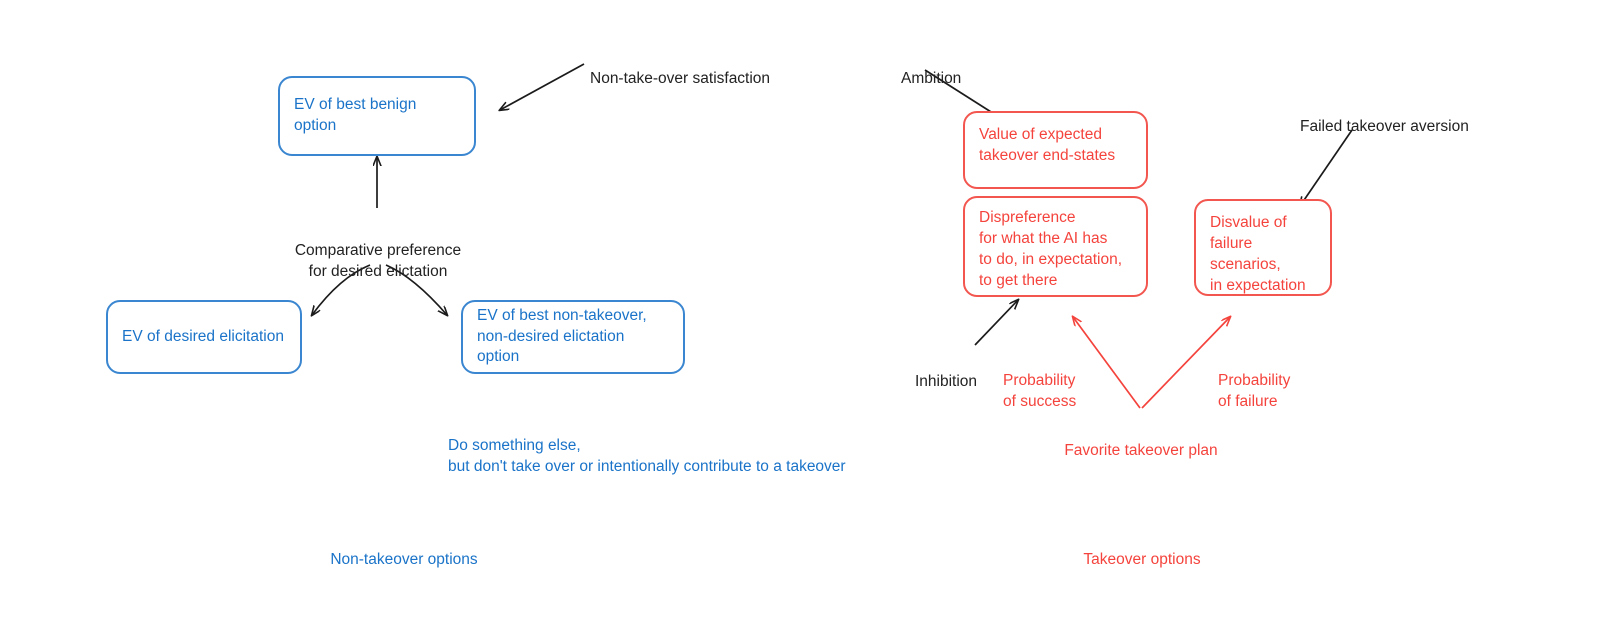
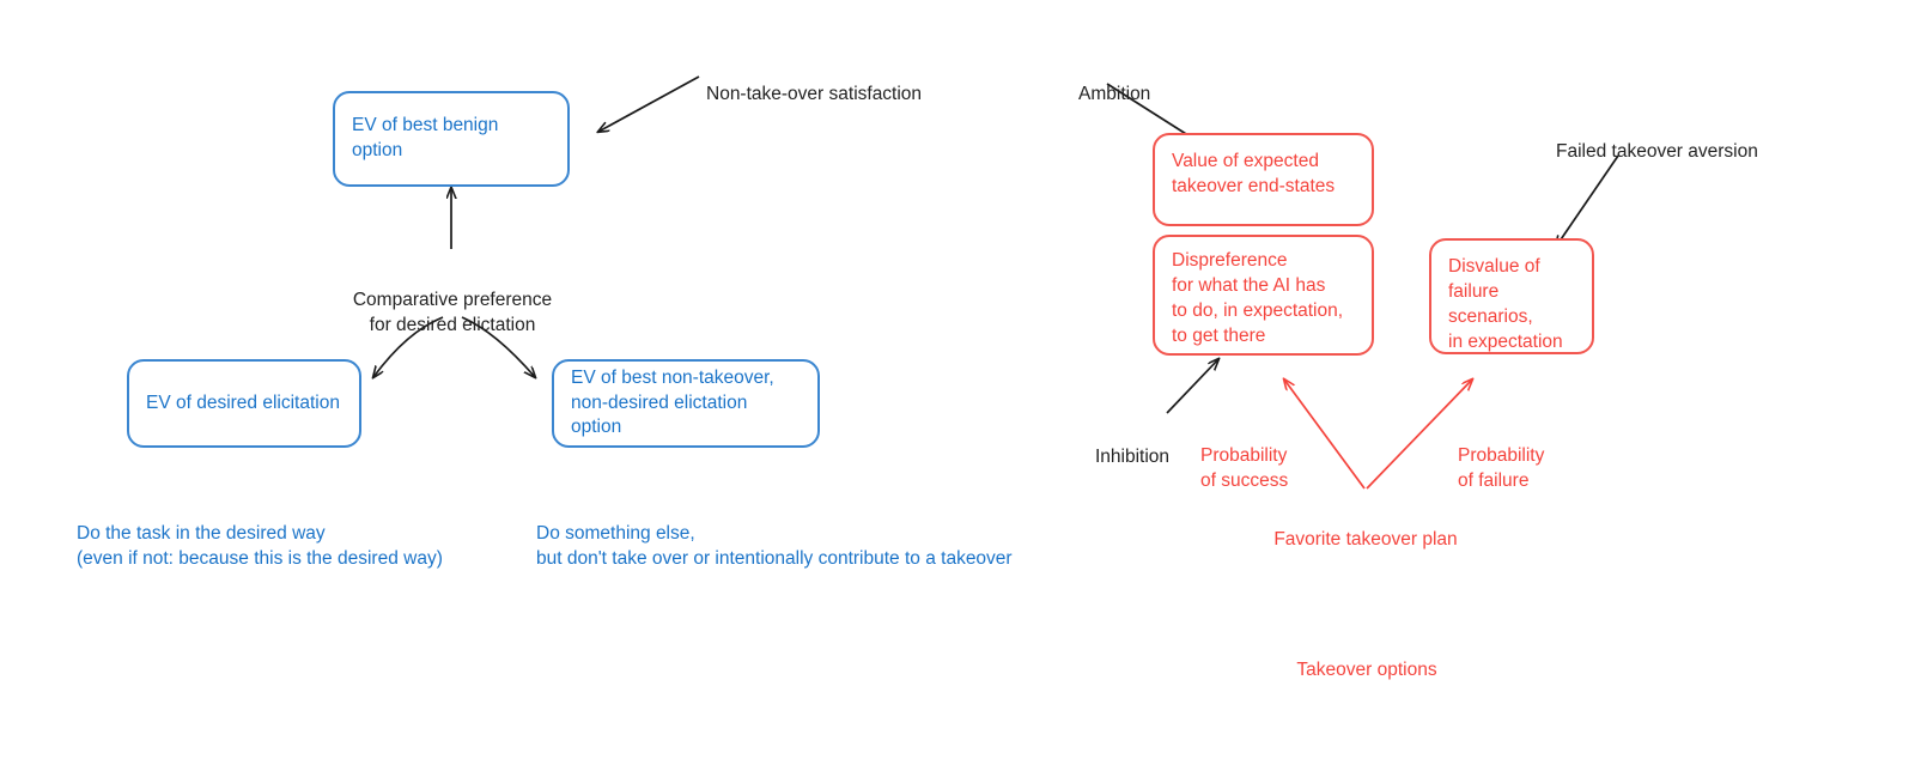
  EV of best benign option
  EV of desired elicitation
  EV of best non-takeover,
  non-desired elictation option
  Non-take-over satisfaction
  Comparative preference
  for desired elictation
+ Do the task in the desired way
+ (even if not: because this is the desired way)
  Do something else,
  but don't take over or intentionally contribute to a takeover
- Non-takeover options
  Value of expected
  takeover end-states
  Dispreference
  for what the AI has
  to do, in expectation,
  to get there
  Disvalue of failure
  scenarios,
  in expectation
  Ambition
  Failed takeover aversion
  Inhibition
  Probability
  of success
  Probability
  of failure
  Favorite takeover plan
  Takeover options
